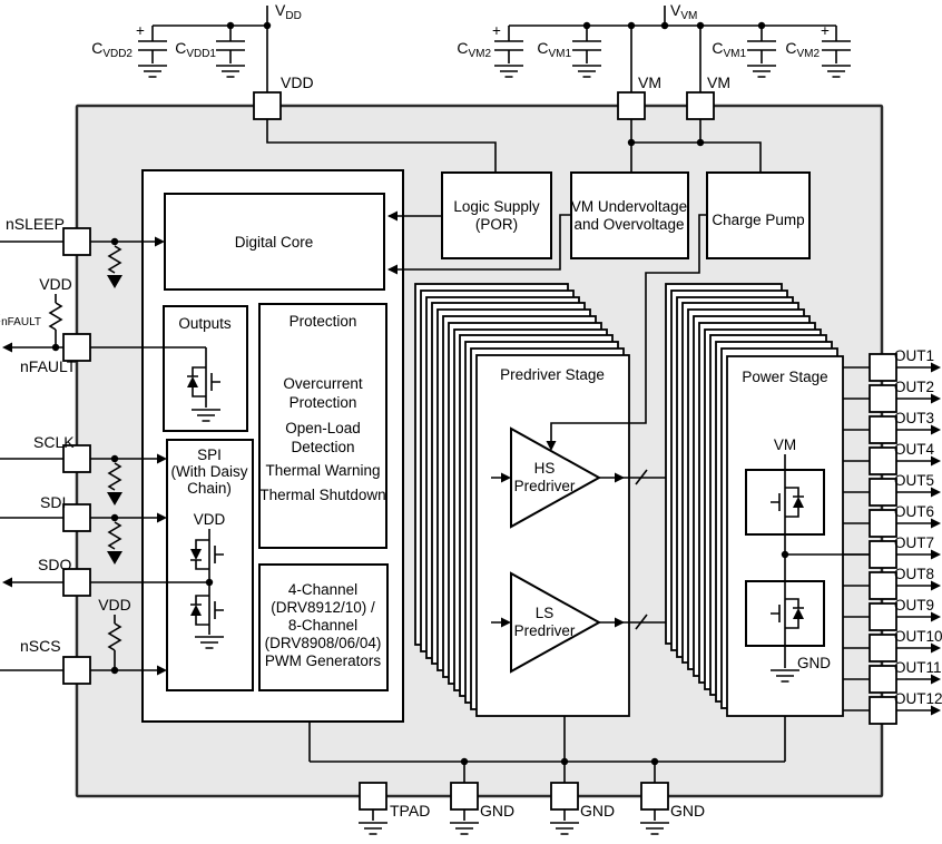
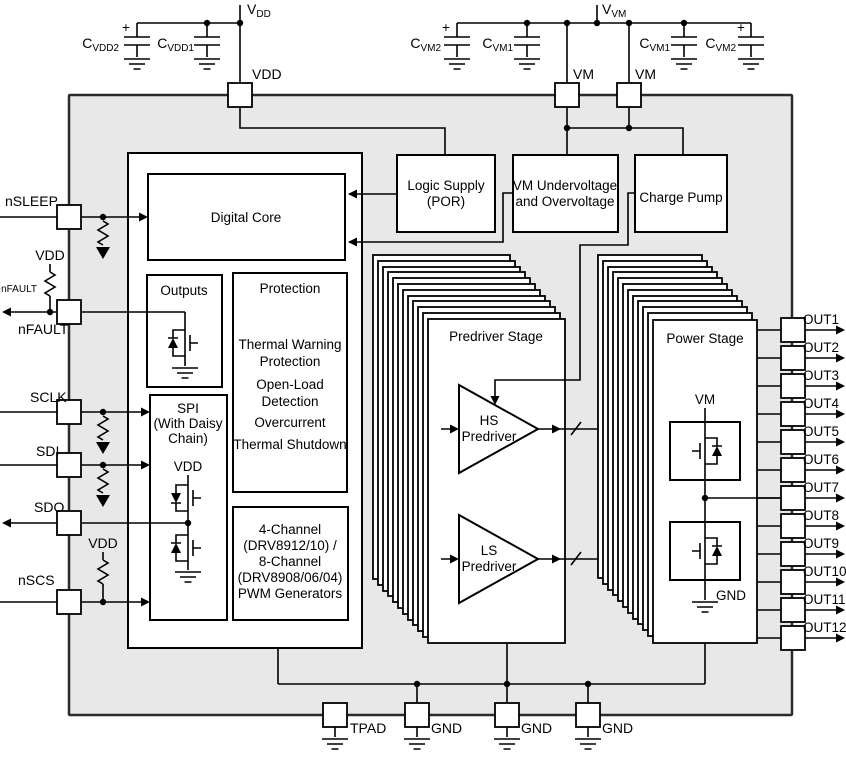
  VDD
  VVM
  CVDD2
  +
  CVDD1
  CVM2
  +
  CVM1
  CVM1
  CVM2
  +
  VDD
  VM
  VM
  nSLEEP
  VDD
  nFAULT
  nFAULT
  SCLK
  SDI
  SDO
  VDD
  nSCS
  Digital Core
  Outputs
  Protection
- Overcurrent
+ Thermal Warning
  Protection
  Open-Load
  Detection
- Thermal Warning
+ Overcurrent
  Thermal Shutdown
  SPI
  (With Daisy
  Chain)
  VDD
  4-Channel
  (DRV8912/10) /
  8-Channel
  (DRV8908/06/04)
  PWM Generators
  Logic Supply
  (POR)
  VM Undervoltage
  and Overvoltage
  Charge Pump
  Predriver Stage
  HS
  Predriver
  LS
  Predriver
  Power Stage
  VM
  GND
  OUT1
  OUT2
  OUT3
  OUT4
  OUT5
  OUT6
  OUT7
  OUT8
  OUT9
  OUT10
  OUT11
  OUT12
  TPAD
  GND
  GND
  GND
